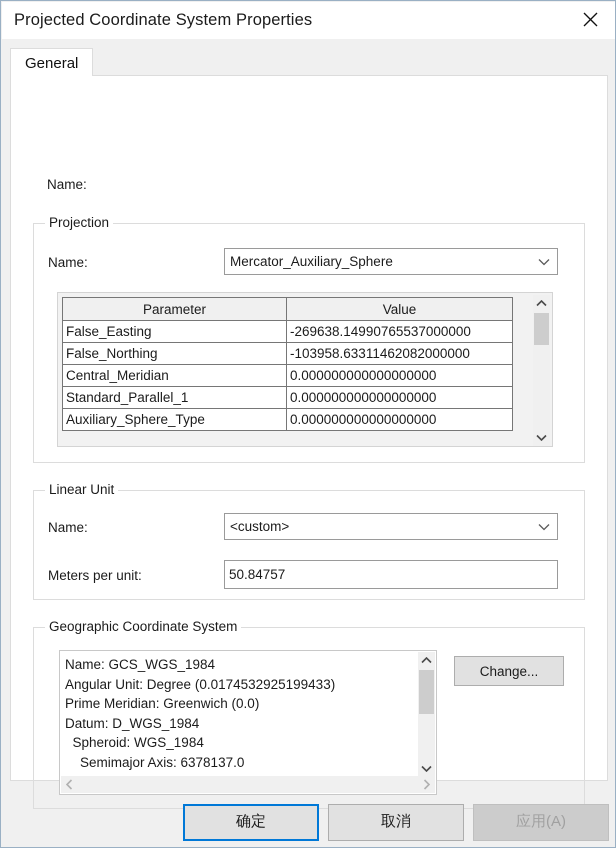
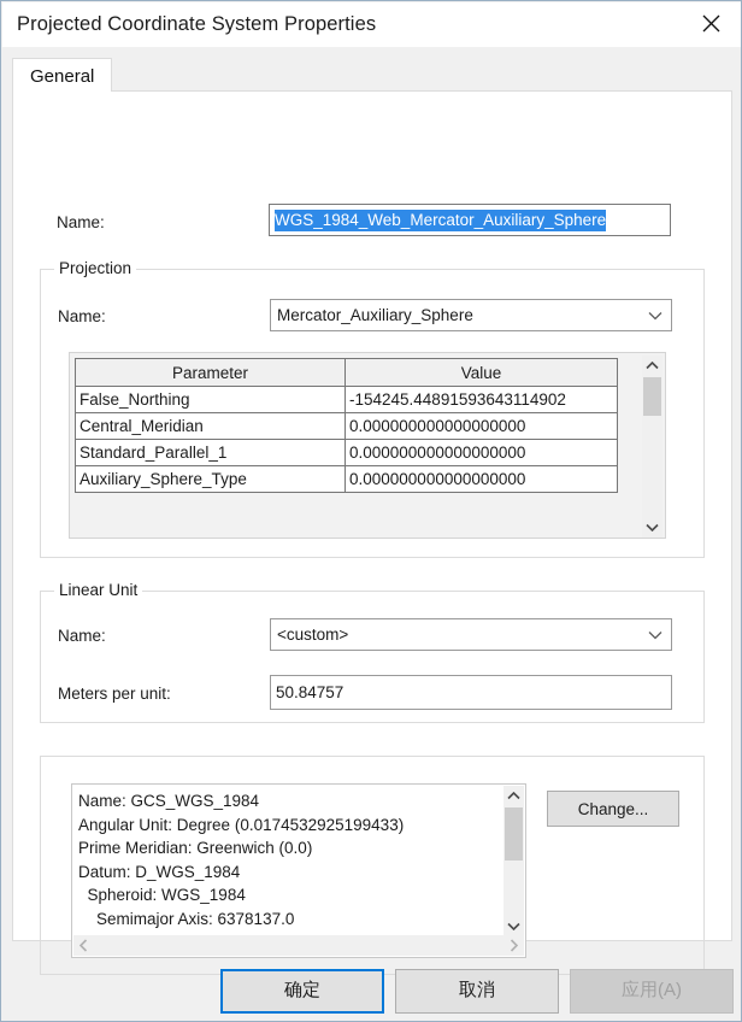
  Projected Coordinate System Properties
  General
  Name:
+ WGS_1984_Web_Mercator_Auxiliary_Sphere
  Projection
  Name:
  Mercator_Auxiliary_Sphere
  Parameter	Value
- False_Easting	-269638.14990765537000000
- False_Northing	-103958.63311462082000000
+ False_Northing	-154245.44891593643114902
  Central_Meridian	0.000000000000000000
  Standard_Parallel_1	0.000000000000000000
  Auxiliary_Sphere_Type	0.000000000000000000
  Linear Unit
  Name:
  <custom>
  Meters per unit:
  50.84757
- Geographic Coordinate System
  Name: GCS_WGS_1984
  Angular Unit: Degree (0.0174532925199433)
  Prime Meridian: Greenwich (0.0)
  Datum: D_WGS_1984
  Spheroid: WGS_1984
  Semimajor Axis: 6378137.0
  Change...
  确定
  取消
  应用(A)
